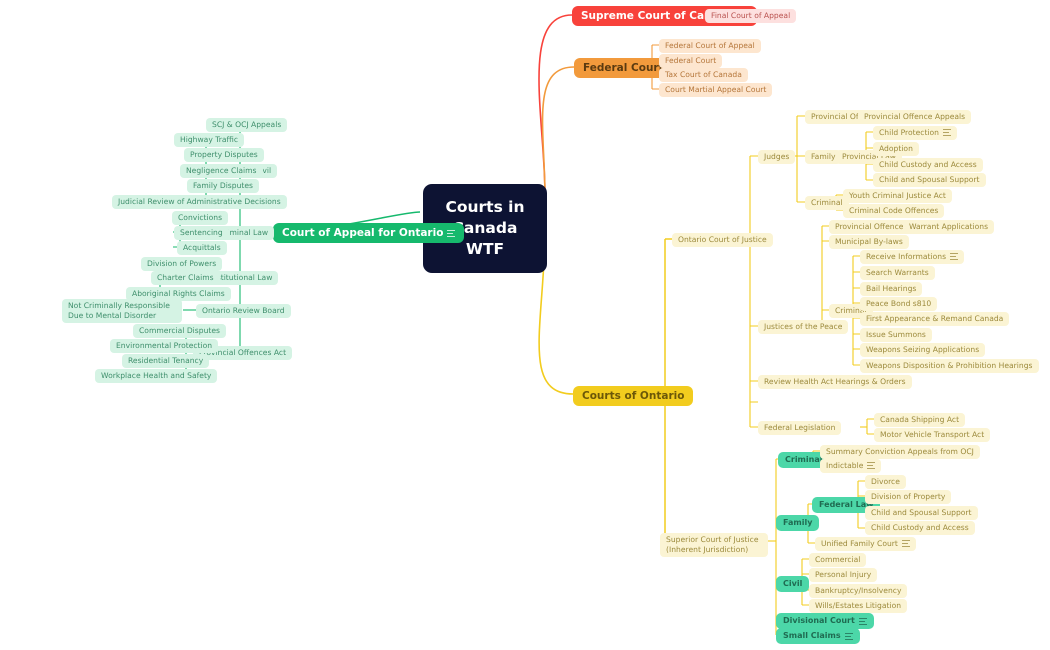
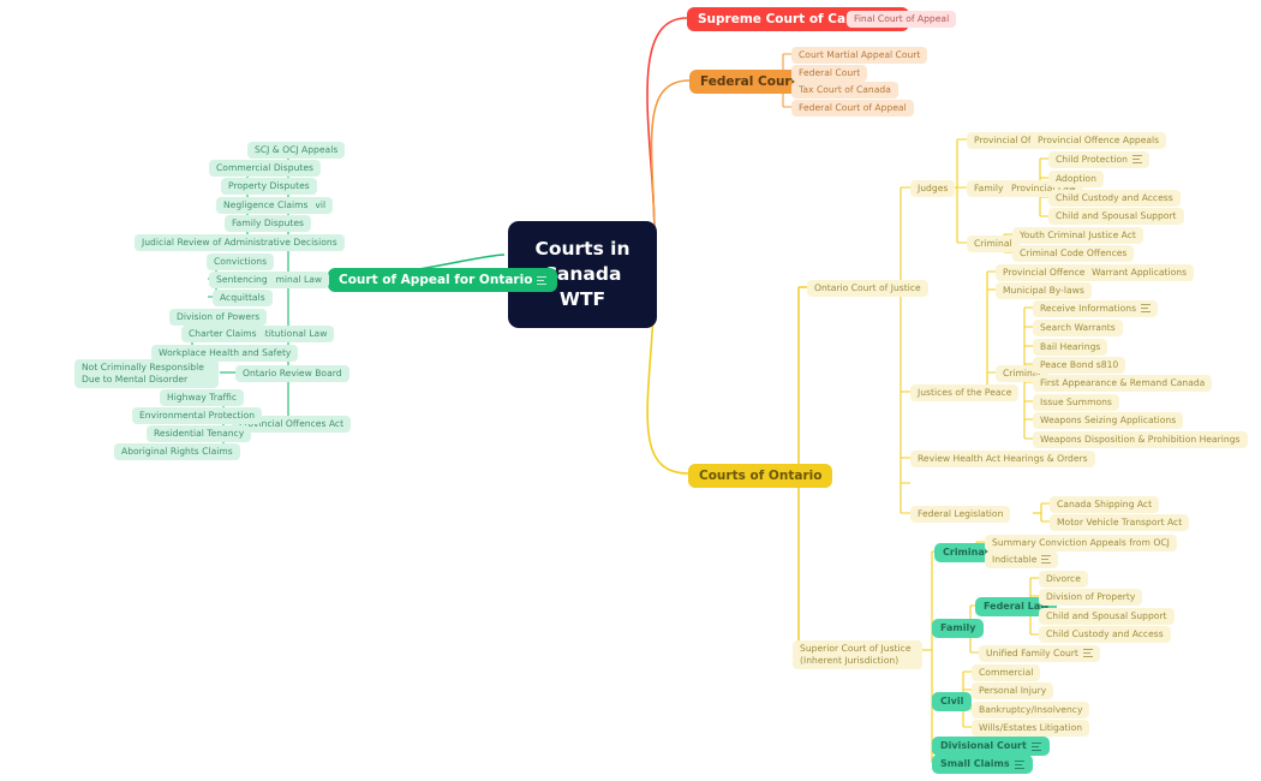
  Courts in anada
  WTF
  Supreme Court of Ca
  Final Court of Appeal
  Federal Cour
- Federal Court of Appeal
+ Court Martial Appeal Court
  Federal Court
  Tax Court of Canada
- Court Martial Appeal Court
+ Federal Court of Appeal
  Court of Appeal for Ontario
  SCJ & OCJ Appeals
- Highway Traffic
+ Commercial Disputes
  Property Disputes
  Negligence Claims
  Family Disputes
  Judicial Review of Administrative Decisions
  minal Law
  Convictions
  Sentencing
  Acquittals
  titutional Law
  Division of Powers
  Charter Claims
- Aboriginal Rights Claims
+ Workplace Health and Safety
  Ontario Review Board
  Not Criminally Responsible Due to Mental Disorder
  incial Offences Act
- Commercial Disputes
+ Highway Traffic
  Environmental Protection
  Residential Tenancy
- Workplace Health and Safety
+ Aboriginal Rights Claims
  Courts of Ontario
  Ontario Court of Justice
  Judges
  Provincial Offence Appeals
  Family
  Provincial Law
  Child Protection
  Adoption
  Child Custody and Access
  Child and Spousal Support
  Criminal
  Youth Criminal Justice Act
  Criminal Code Offences
  Justices of the Peace
  Provincial Offence
  Warrant Applications
  Municipal By-laws
  Crimin
  Receive Informations
  Search Warrants
  Bail Hearings
  Peace Bond s810
  First Appearance & Remand Canada
  Issue Summons
  Weapons Seizing Applications
  Weapons Disposition & Prohibition Hearings
  Review Health Act Hearings & Orders
  Federal Legislation
  Canada Shipping Act
  Motor Vehicle Transport Act
  Superior Court of Justice (Inherent Jurisdiction)
  Crimina
  Summary Conviction Appeals from OCJ
  Indictable
  Family
  Federal Law
  Divorce
  Division of Property
  Child and Spousal Support
  Child Custody and Access
  Unified Family Court
  Civil
  Commercial
  Personal Injury
  Bankruptcy/Insolvency
  Wills/Estates Litigation
  Divisional Court
  Small Claims
